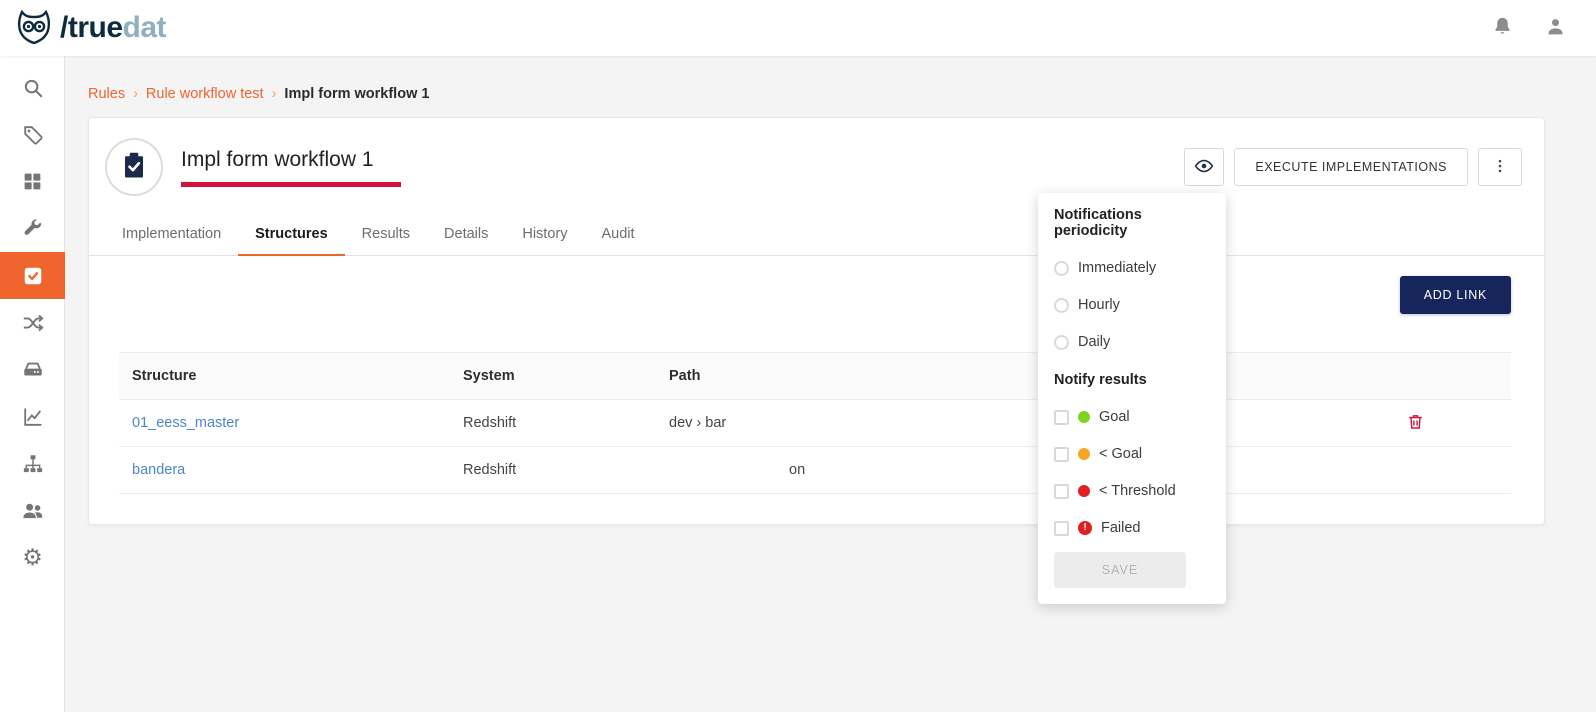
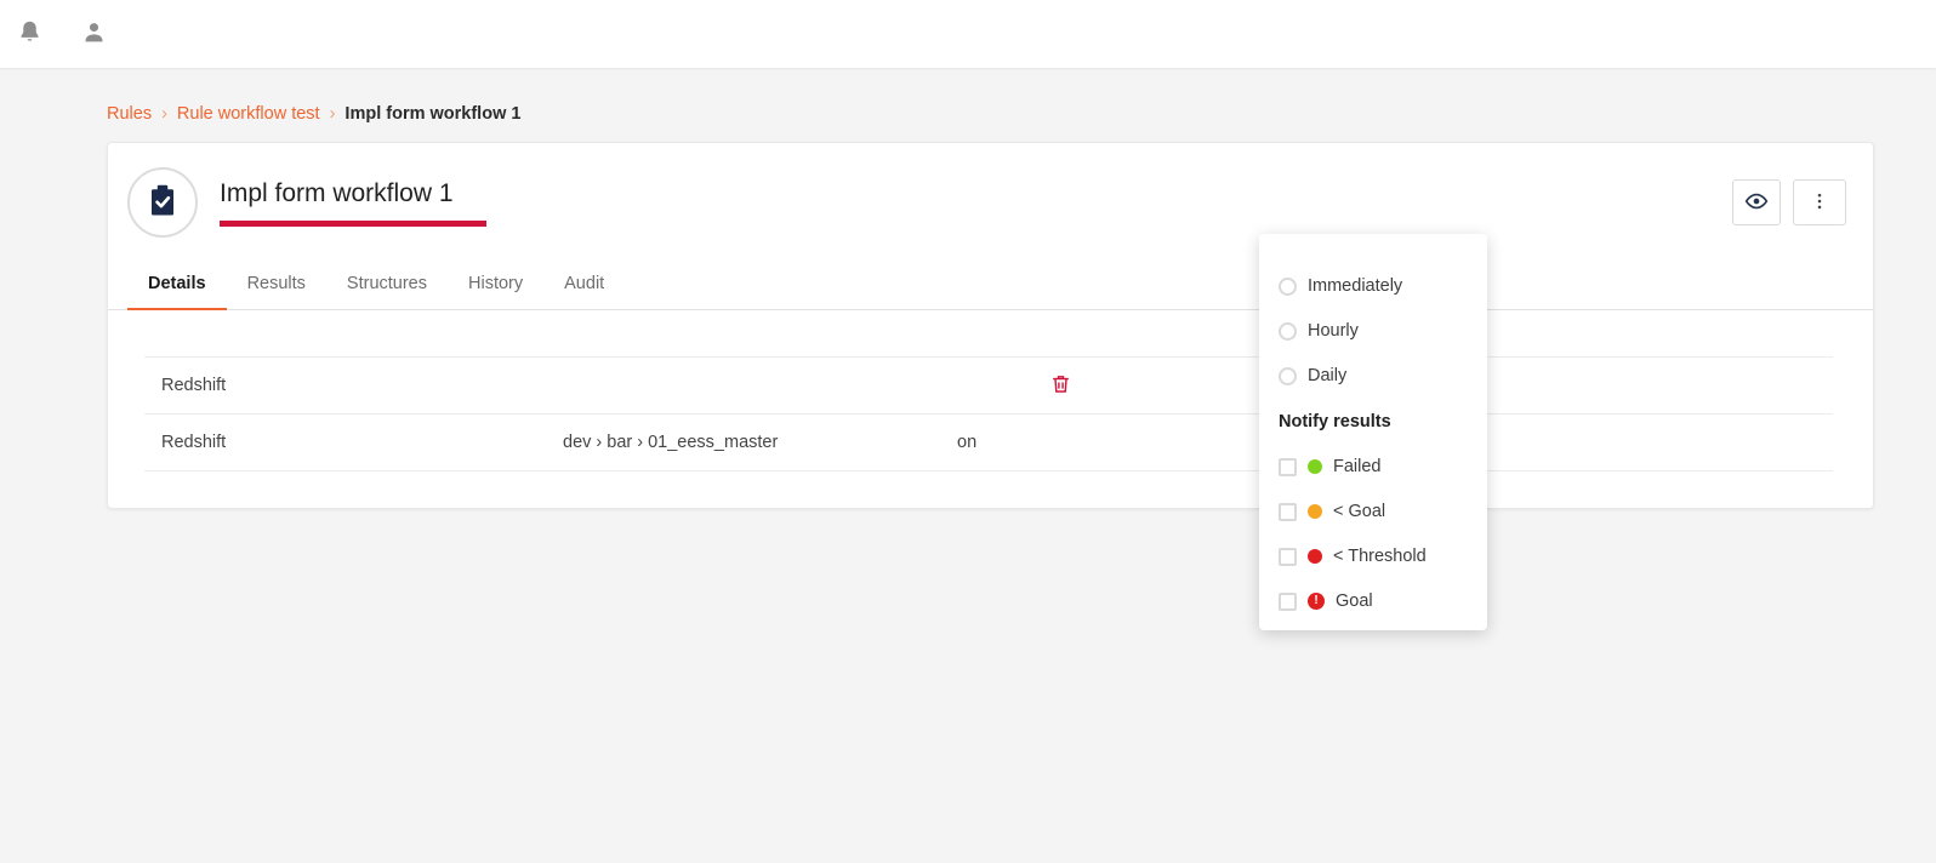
- /truedat
- ⚙
  Rules
  ›
  Rule workflow test
  ›
  Impl form workflow 1
  Impl form workflow 1
- EXECUTE IMPLEMENTATIONS
- Implementation
- Structures
+ Details
  Results
- Details
+ Structures
  History
  Audit
- ADD LINK
- Structure
- System
- Path
- 01_eess_master
  Redshift
- dev › bar
- bandera
  Redshift
+ dev › bar › 01_eess_master
  on
- Notifications periodicity
  Immediately
  Hourly
  Daily
  Notify results
- Goal
+ Failed
  < Goal
  < Threshold
  !
- Failed
+ Goal
- SAVE
